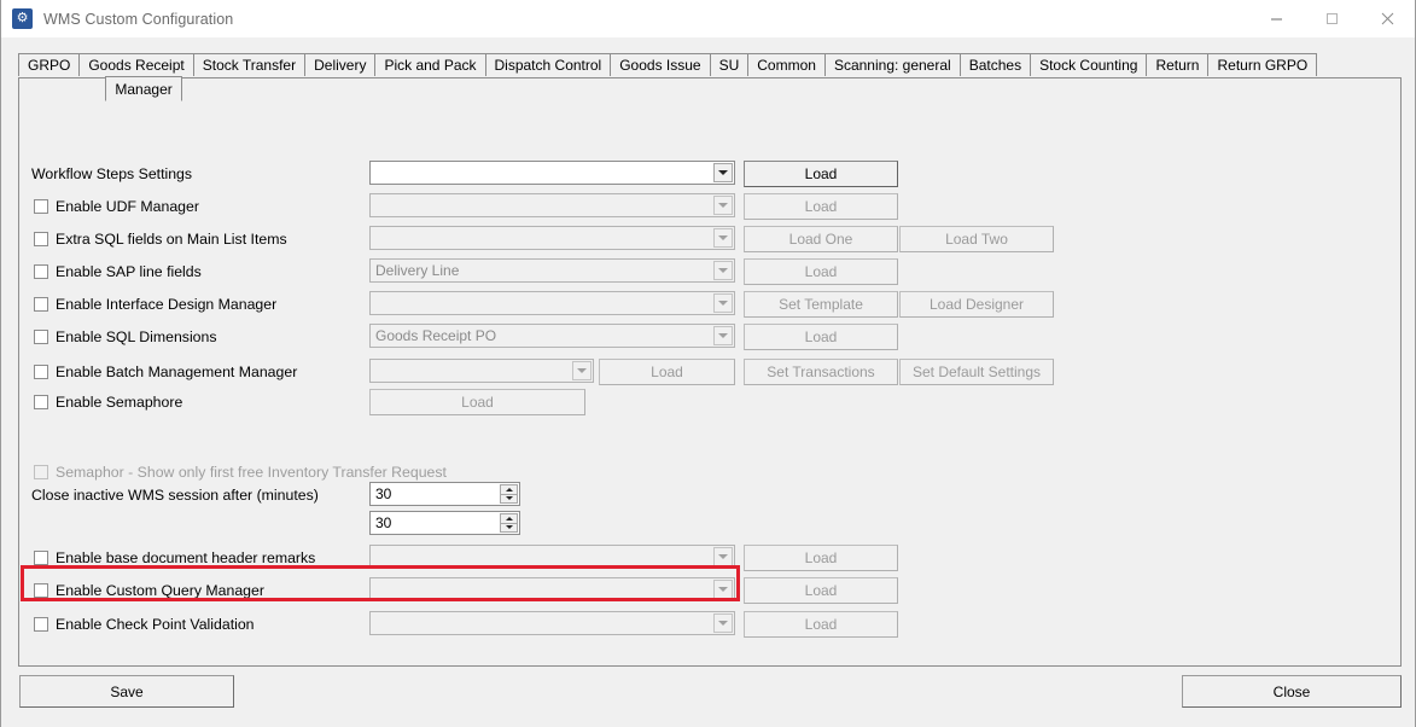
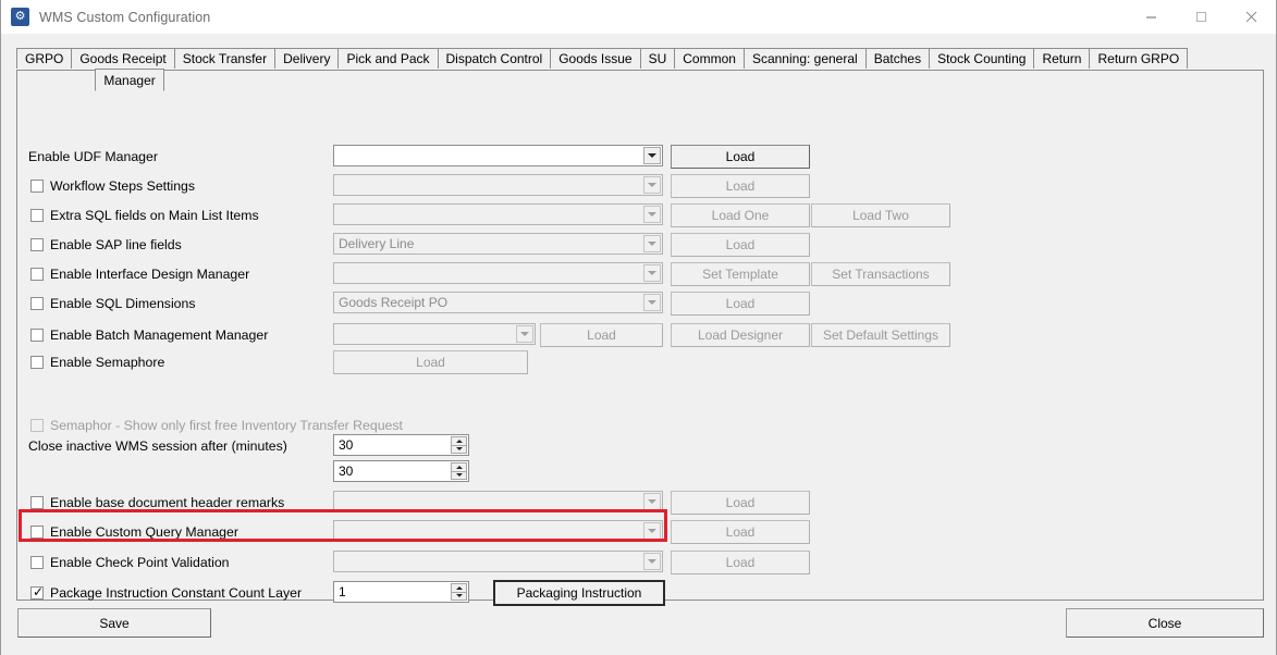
  ⚙
  WMS Custom Configuration
  GRPO Goods Receipt Stock Transfer Delivery Pick and Pack Dispatch Control Goods Issue SU Common Scanning: general Batches Stock Counting Return Return GRPOManager
- Workflow Steps Settings
+ Enable UDF Manager
  Load
- Enable UDF Manager
+ Workflow Steps Settings
  Load
  Extra SQL fields on Main List Items
  Load One
  Load Two
  Enable SAP line fields
  Delivery Line
  Load
  Enable Interface Design Manager
  Set Template
- Load Designer
+ Set Transactions
  Enable SQL Dimensions
  Goods Receipt PO
  Load
  Enable Batch Management Manager
  Load
- Set Transactions
+ Load Designer
  Set Default Settings
  Enable Semaphore
  Load
  Semaphor - Show only first free Inventory Transfer Request
  Close inactive WMS session after (minutes)
  30
  30
  Enable base document header remarks
  Load
  Enable Custom Query Manager
  Load
  Enable Check Point Validation
  Load
+ ✓
+ Package Instruction Constant Count Layer
+ 1
+ Packaging Instruction
  Save
  Close
